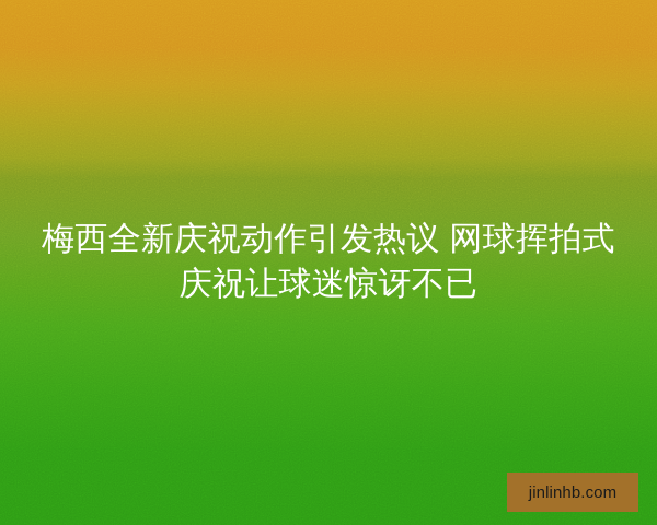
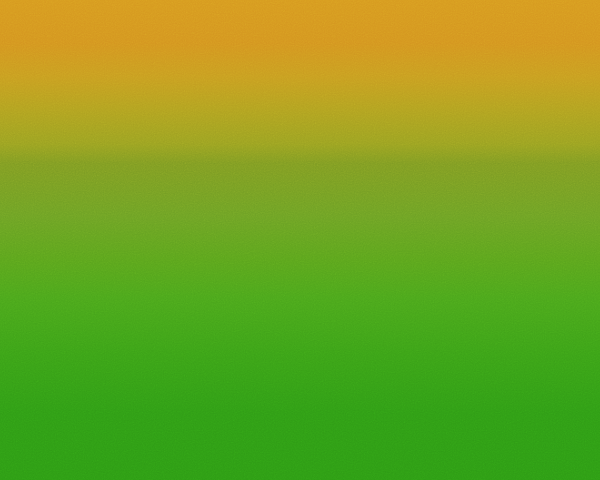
- 梅西全新庆祝动作引发热议 网球挥拍式
- 庆祝让球迷惊讶不已
- jinlinhb.com
